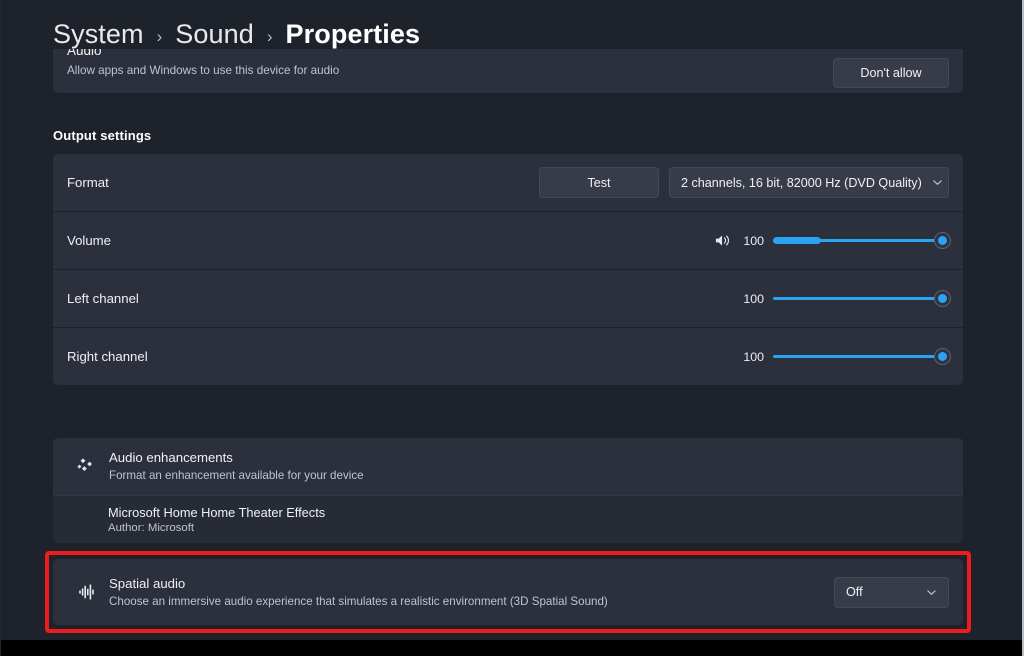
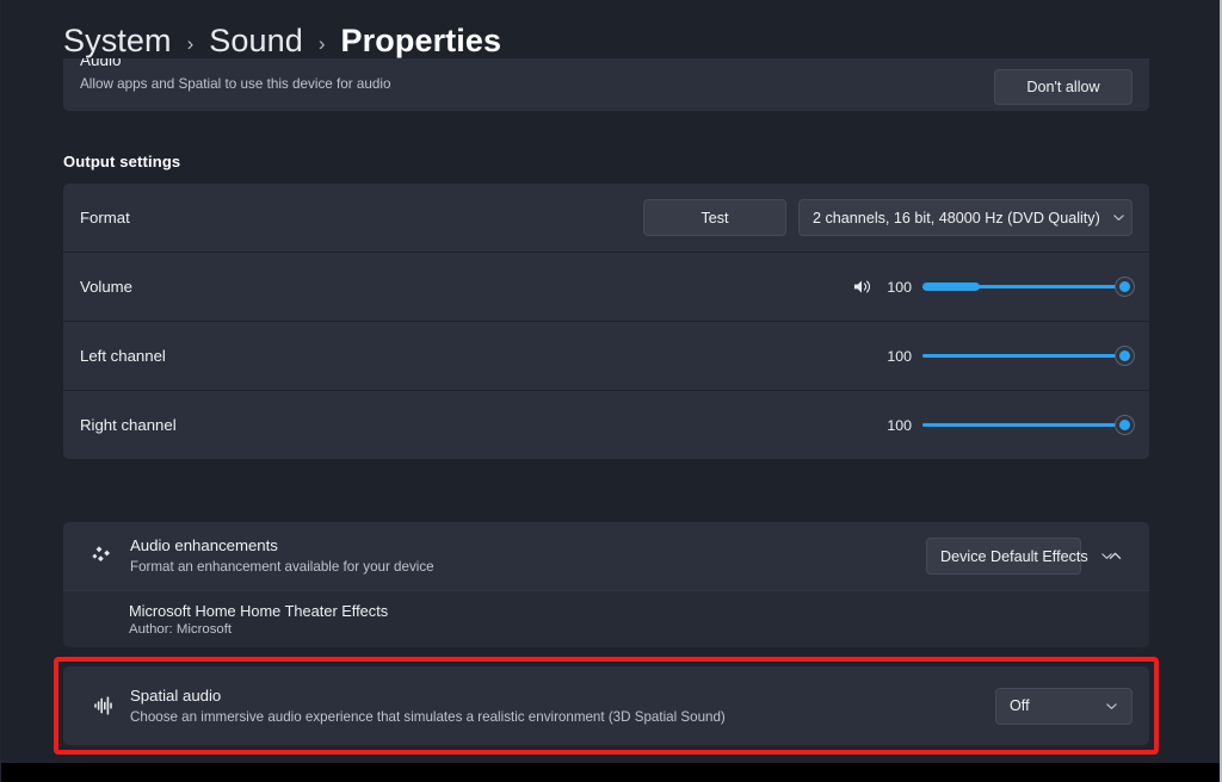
  System
  ›
  Sound
  ›
  Properties
  Audio
- Allow apps and Windows to use this device for audio
+ Allow apps and Spatial to use this device for audio
  Don't allow
  Output settings
  Format
  Test
- 2 channels, 16 bit, 82000 Hz (DVD Quality)
+ 2 channels, 16 bit, 48000 Hz (DVD Quality)
  Volume
  100
  Left channel
  100
  Right channel
  100
  Audio enhancements
  Format an enhancement available for your device
+ Device Default Effects
  Microsoft Home Home Theater Effects
  Author: Microsoft
  Spatial audio
  Choose an immersive audio experience that simulates a realistic environment (3D Spatial Sound)
  Off
